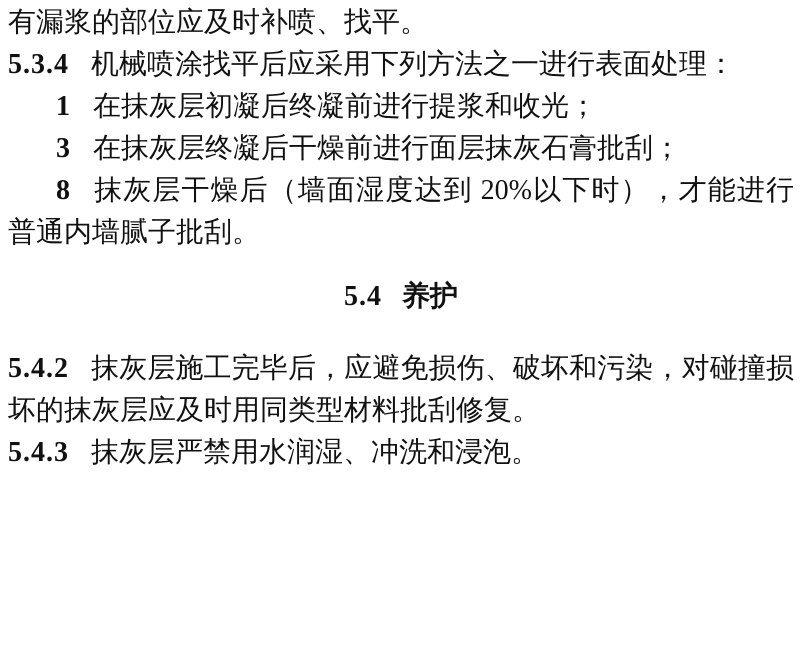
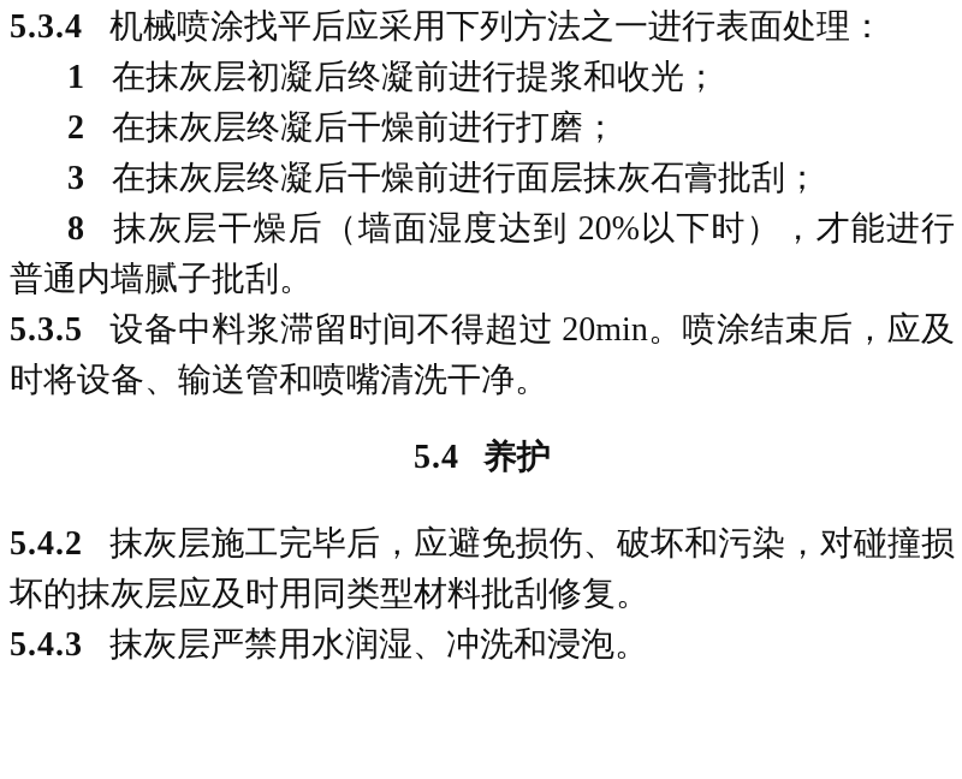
- 有漏浆的部位应及时补喷、找平。
  5.3.4 机械喷涂找平后应采用下列方法之一进行表面处理：
  1 在抹灰层初凝后终凝前进行提浆和收光；
+ 2 在抹灰层终凝后干燥前进行打磨；
  3 在抹灰层终凝后干燥前进行面层抹灰石膏批刮；
  8 抹灰层干燥后（墙面湿度达到 20%以下时），才能进行普通内墙腻子批刮。
+ 5.3.5 设备中料浆滞留时间不得超过 20min。喷涂结束后，应及时将设备、输送管和喷嘴清洗干净。
  5.4 养护
  5.4.2 抹灰层施工完毕后，应避免损伤、破坏和污染，对碰撞损坏的抹灰层应及时用同类型材料批刮修复。
  5.4.3 抹灰层严禁用水润湿、冲洗和浸泡。
